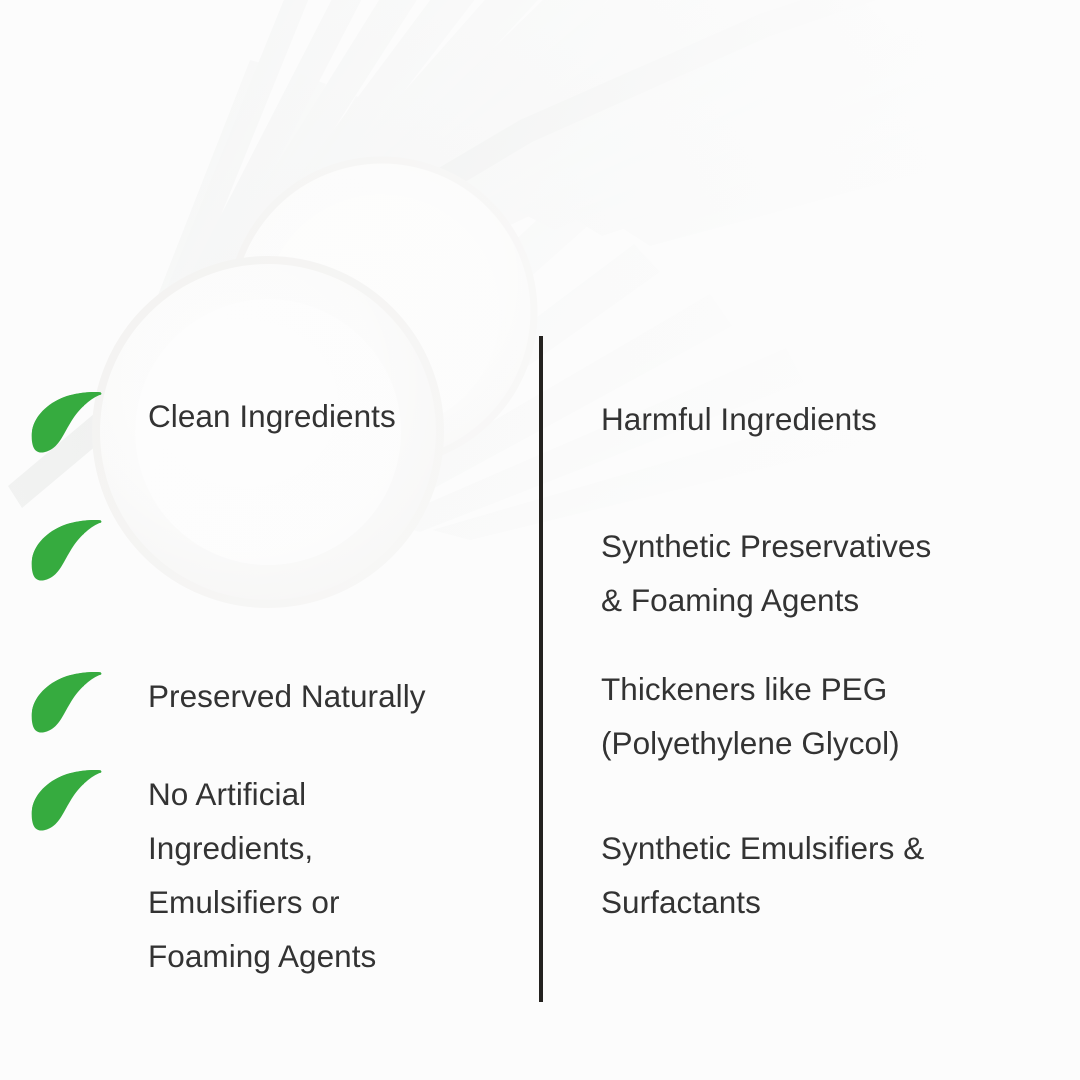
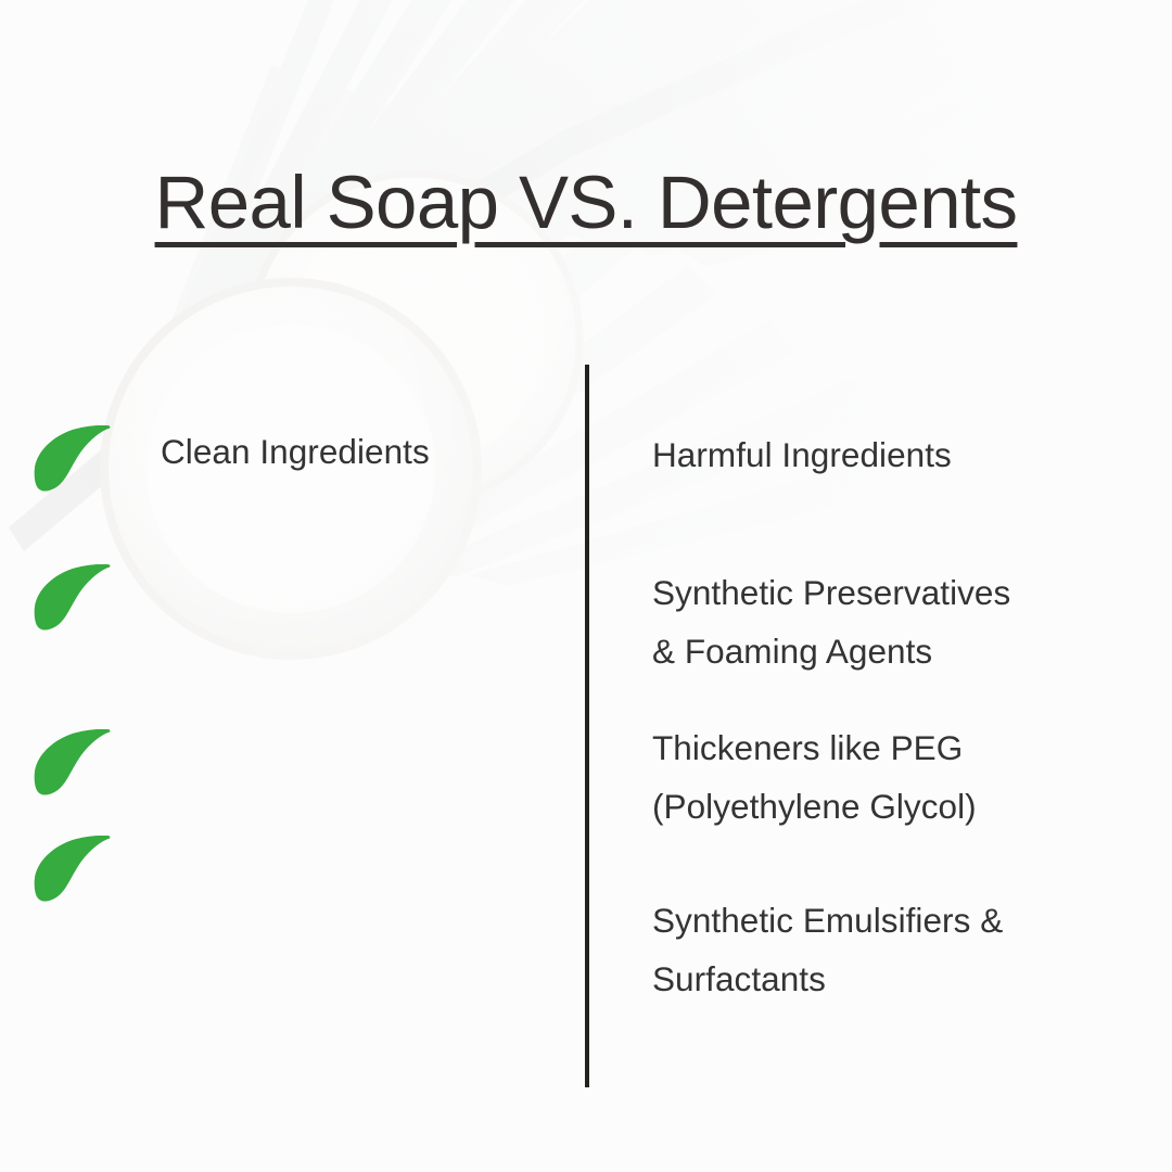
+ Real Soap VS. Detergents
  Clean Ingredients
- Preserved Naturally
- No Artificial
- Ingredients,
- Emulsifiers or
- Foaming Agents
  Harmful Ingredients
  Synthetic Preservatives
  & Foaming Agents
  Thickeners like PEG
  (Polyethylene Glycol)
  Synthetic Emulsifiers &
  Surfactants
